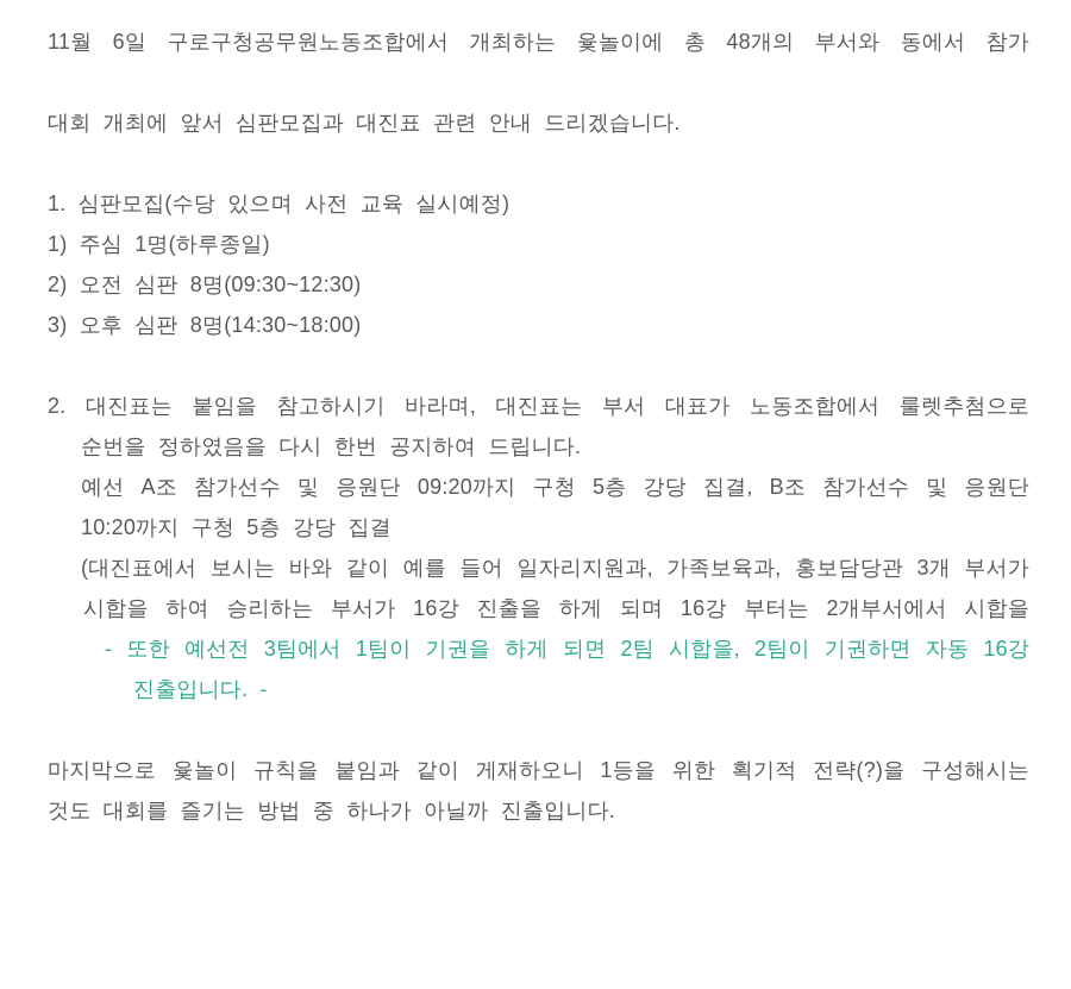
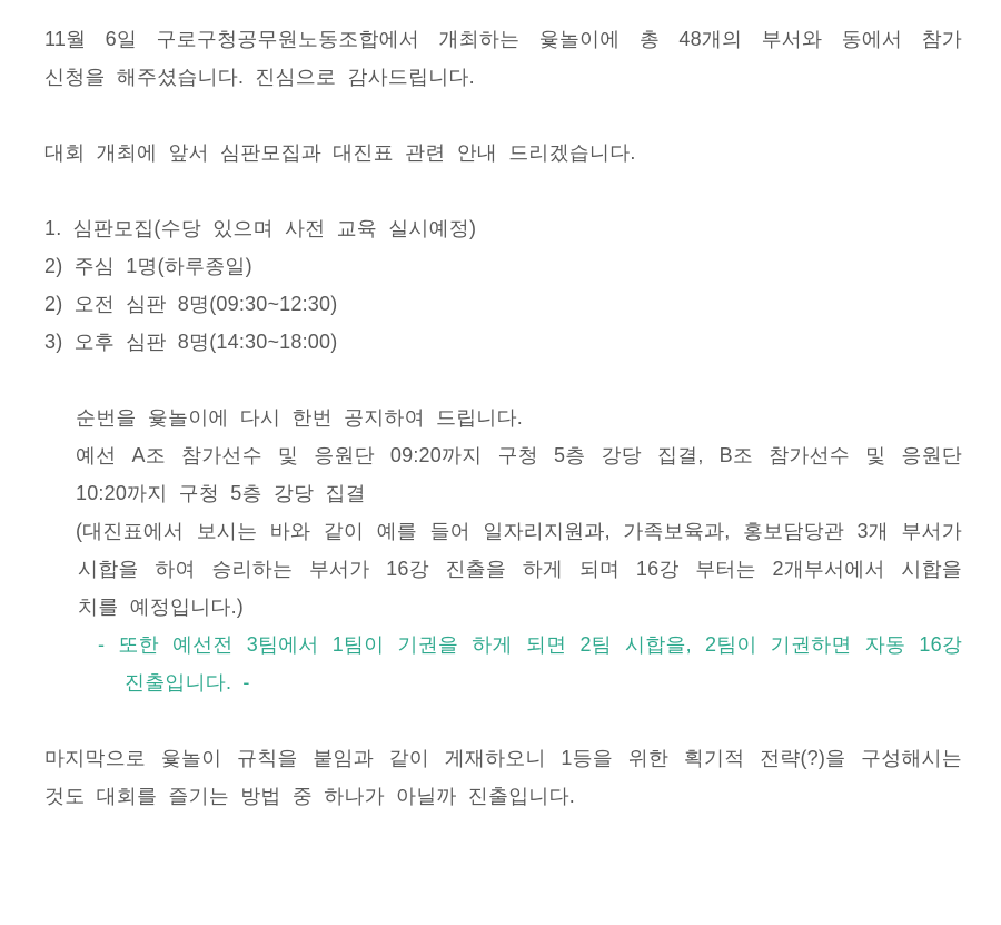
  11월 6일 구로구청공무원노동조합에서 개최하는 윷놀이에 총 48개의 부서와 동에서 참가
+ 신청을 해주셨습니다. 진심으로 감사드립니다.
  대회 개최에 앞서 심판모집과 대진표 관련 안내 드리겠습니다.
  1. 심판모집(수당 있으며 사전 교육 실시예정)
- 1) 주심 1명(하루종일)
+ 2) 주심 1명(하루종일)
  2) 오전 심판 8명(09:30~12:30)
  3) 오후 심판 8명(14:30~18:00)
- 2. 대진표는 붙임을 참고하시기 바라며, 대진표는 부서 대표가 노동조합에서 룰렛추첨으로
- 순번을 정하였음을 다시 한번 공지하여 드립니다.
+ 순번을 윷놀이에 다시 한번 공지하여 드립니다.
  예선 A조 참가선수 및 응원단 09:20까지 구청 5층 강당 집결, B조 참가선수 및 응원단
  10:20까지 구청 5층 강당 집결
  (대진표에서 보시는 바와 같이 예를 들어 일자리지원과, 가족보육과, 홍보담당관 3개 부서가
  시합을 하여 승리하는 부서가 16강 진출을 하게 되며 16강 부터는 2개부서에서 시합을
+ 치를 예정입니다.)
  - 또한 예선전 3팀에서 1팀이 기권을 하게 되면 2팀 시합을, 2팀이 기권하면 자동 16강
  진출입니다. -
  마지막으로 윷놀이 규칙을 붙임과 같이 게재하오니 1등을 위한 획기적 전략(?)을 구성해시는
  것도 대회를 즐기는 방법 중 하나가 아닐까 진출입니다.
